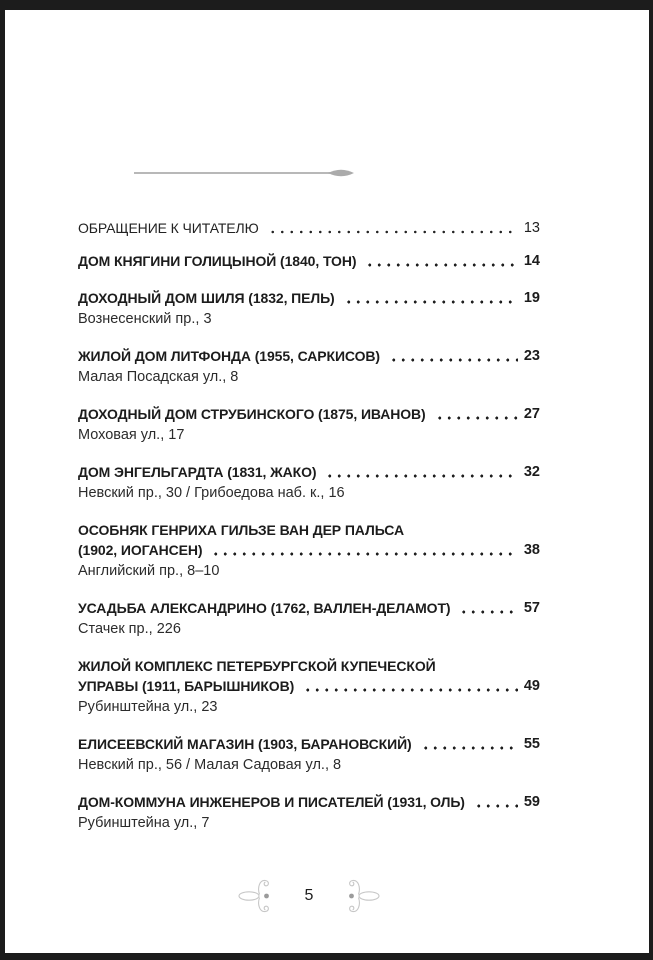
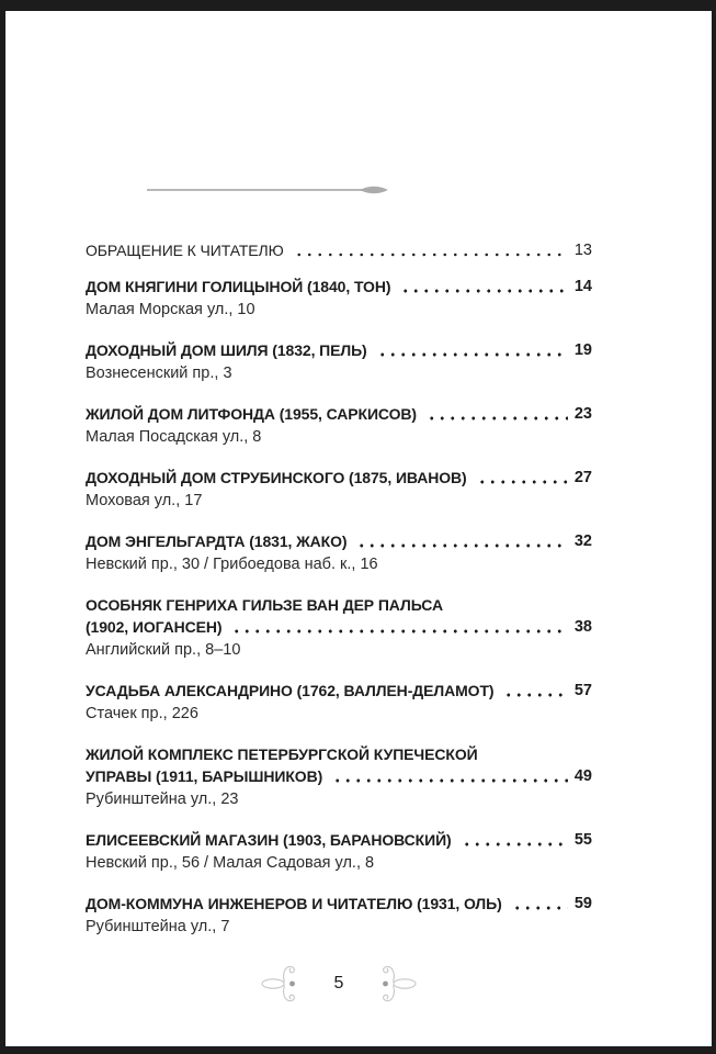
  ОБРАЩЕНИЕ К ЧИТАТЕЛЮ
  13
  ДОМ КНЯГИНИ ГОЛИЦЫНОЙ (1840, ТОН)
  14
+ Малая Морская ул., 10
  ДОХОДНЫЙ ДОМ ШИЛЯ (1832, ПЕЛЬ)
  19
  Вознесенский пр., 3
  ЖИЛОЙ ДОМ ЛИТФОНДА (1955, САРКИСОВ)
  23
  Малая Посадская ул., 8
  ДОХОДНЫЙ ДОМ СТРУБИНСКОГО (1875, ИВАНОВ)
  27
  Моховая ул., 17
  ДОМ ЭНГЕЛЬГАРДТА (1831, ЖАКО)
  32
  Невский пр., 30 / Грибоедова наб. к., 16
  ОСОБНЯК ГЕНРИХА ГИЛЬЗЕ ВАН ДЕР ПАЛЬСА
  (1902, ИОГАНСЕН)
  38
  Английский пр., 8–10
  УСАДЬБА АЛЕКСАНДРИНО (1762, ВАЛЛЕН-ДЕЛАМОТ)
  57
  Стачек пр., 226
  ЖИЛОЙ КОМПЛЕКС ПЕТЕРБУРГСКОЙ КУПЕЧЕСКОЙ
  УПРАВЫ (1911, БАРЫШНИКОВ)
  49
  Рубинштейна ул., 23
  ЕЛИСЕЕВСКИЙ МАГАЗИН (1903, БАРАНОВСКИЙ)
  55
  Невский пр., 56 / Малая Садовая ул., 8
- ДОМ-КОММУНА ИНЖЕНЕРОВ И ПИСАТЕЛЕЙ (1931, ОЛЬ)
+ ДОМ-КОММУНА ИНЖЕНЕРОВ И ЧИТАТЕЛЮ (1931, ОЛЬ)
  59
  Рубинштейна ул., 7
  5
